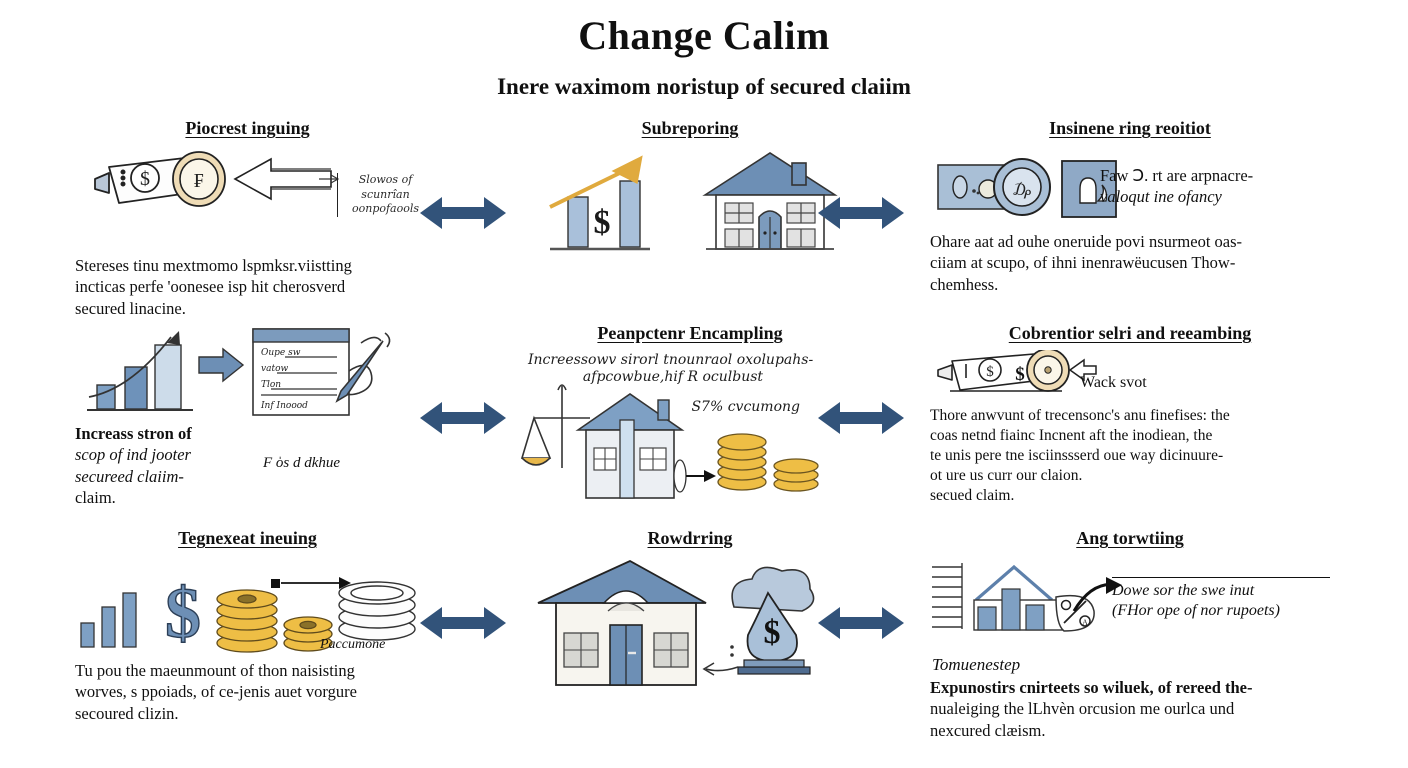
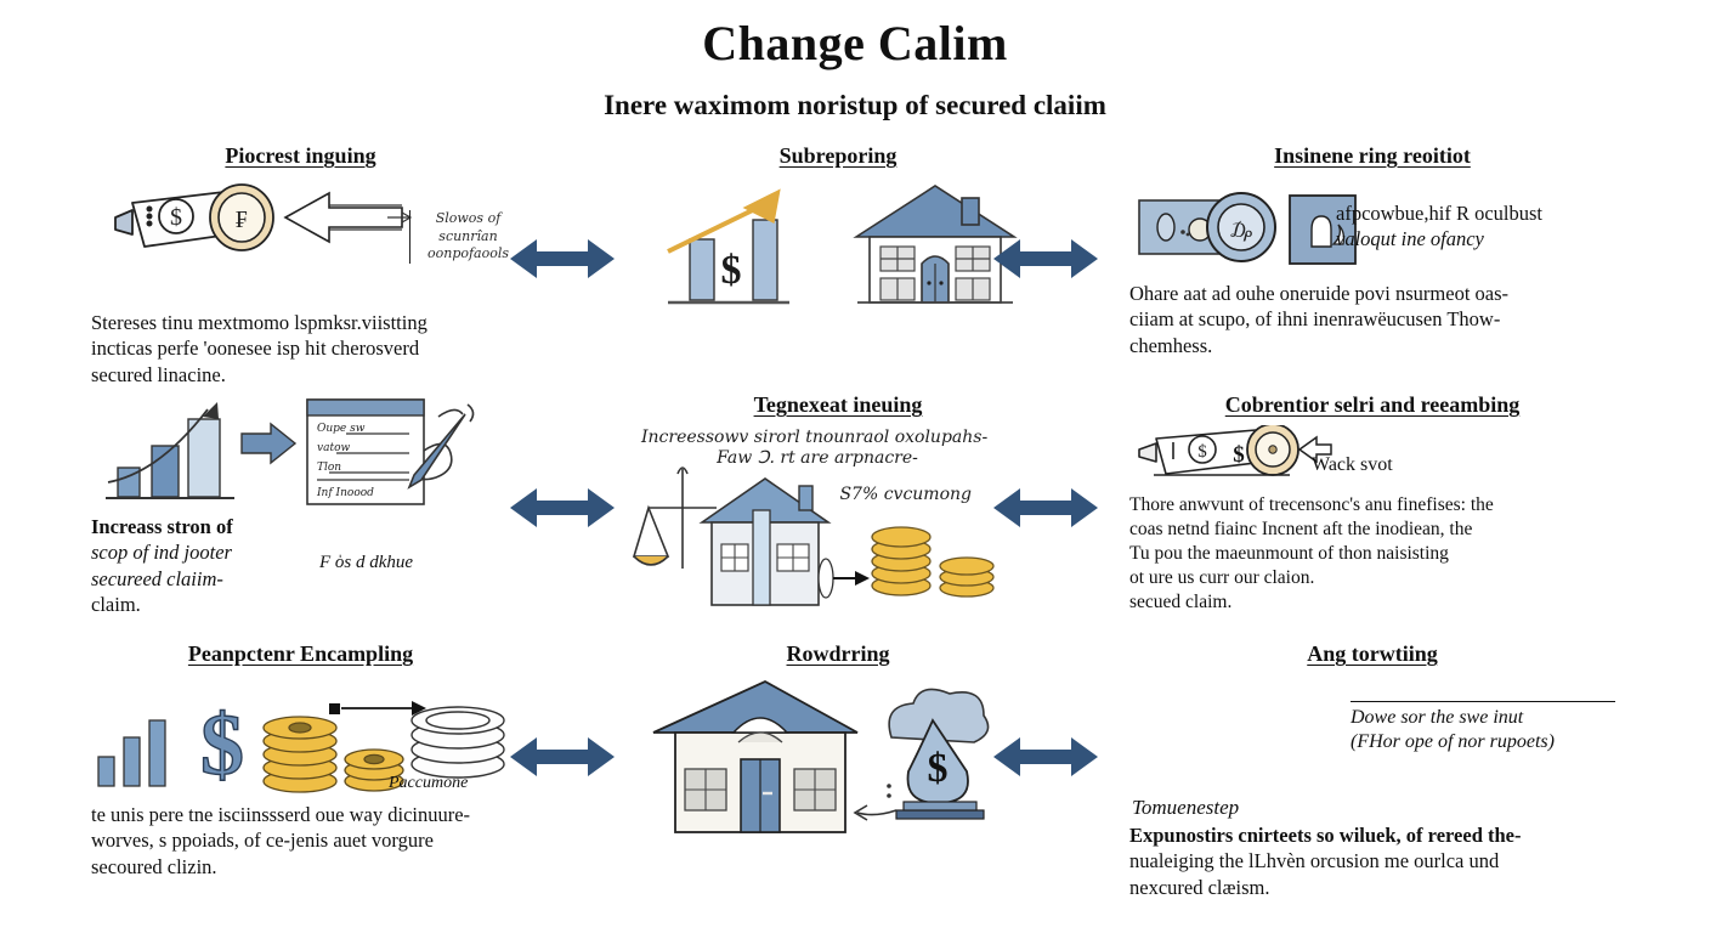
  Change Calim
  Inere waximom noristup of secured claiim
  Piocrest inguing
  $
  ₣
  Slowos of
  scunrîan
  oonpofaools
  Stereses tinu mextmomo lspmksr.viistting
  incticas perfe 'oonesee isp hit cherosverd
  secured linacine.
  Subreporing
  $
  Insinene ring reoitiot
  ₯
- Faw ꓛ. rt are arpnacre-
+ afpcowbue,hif R oculbust
  valoqut ine ofancy
  Ohare aat ad ouhe oneruide povi nsurmeot oas-
  ciiam at scupo, of ihni inenrawëucusen Thow-
  chemhess.
  Oupe sw
  vatow
  Tlon
  Inf Inoood
  F o̍s d dkhue
  Increass stron of
  scop of ind jooter
  secureed claiim-
  claim.
- Peanpctenr Encampling
+ Tegnexeat ineuing
  Increessowv sirorl tnounraol oxolupahs-
- afpcowbue,hif R oculbust
+ Faw ꓛ. rt are arpnacre-
  S7% cvcumong
  Cobrentior selri and reeambing
  $
  $
  Wack svot
  Thore anwvunt of trecensonc's anu finefises: the
  coas netnd fiainc Incnent aft the inodiean, the
- te unis pere tne isciinssserd oue way dicinuure-
+ Tu pou the maeunmount of thon naisisting
  ot ure us curr our claion.
  secued claim.
- Tegnexeat ineuing
+ Peanpctenr Encampling
  $
  Paccumone
- Tu pou the maeunmount of thon naisisting
+ te unis pere tne isciinssserd oue way dicinuure-
  worves, s ppoiads, of ce-jenis auet vorgure
  secoured clizin.
  Rowdrring
  $
  Ang torwtiing
- A
  Dowe sor the swe inut
  (FHor ope of nor rupoets)
  Tomuenestep
  Expunostirs cnirteets so wiluek, of rereed the-
  nualeiging the lLhvèn orcusion me ourlca und
  nexcured clæism.
